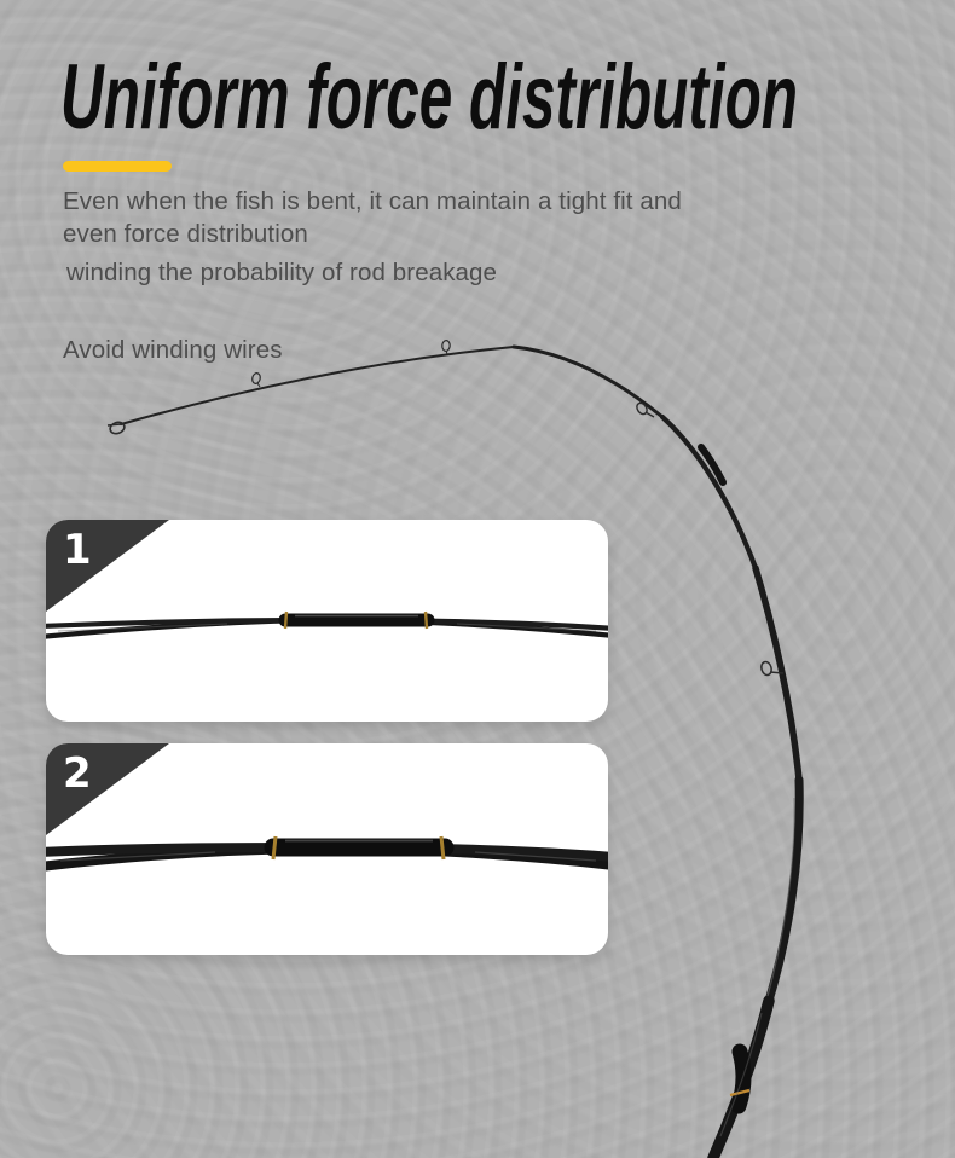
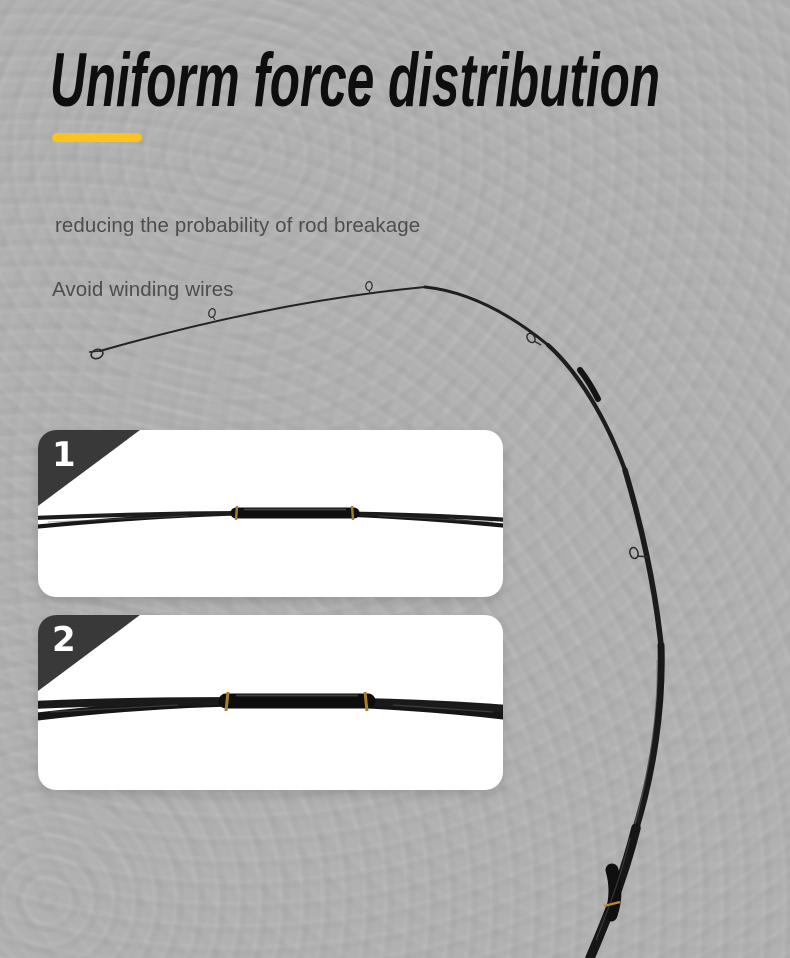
  Uniform force distribution
- Even when the fish is bent, it can maintain a tight fit and
- even force distribution
- winding the probability of rod breakage
+ reducing the probability of rod breakage
  Avoid winding wires
  1
  2
